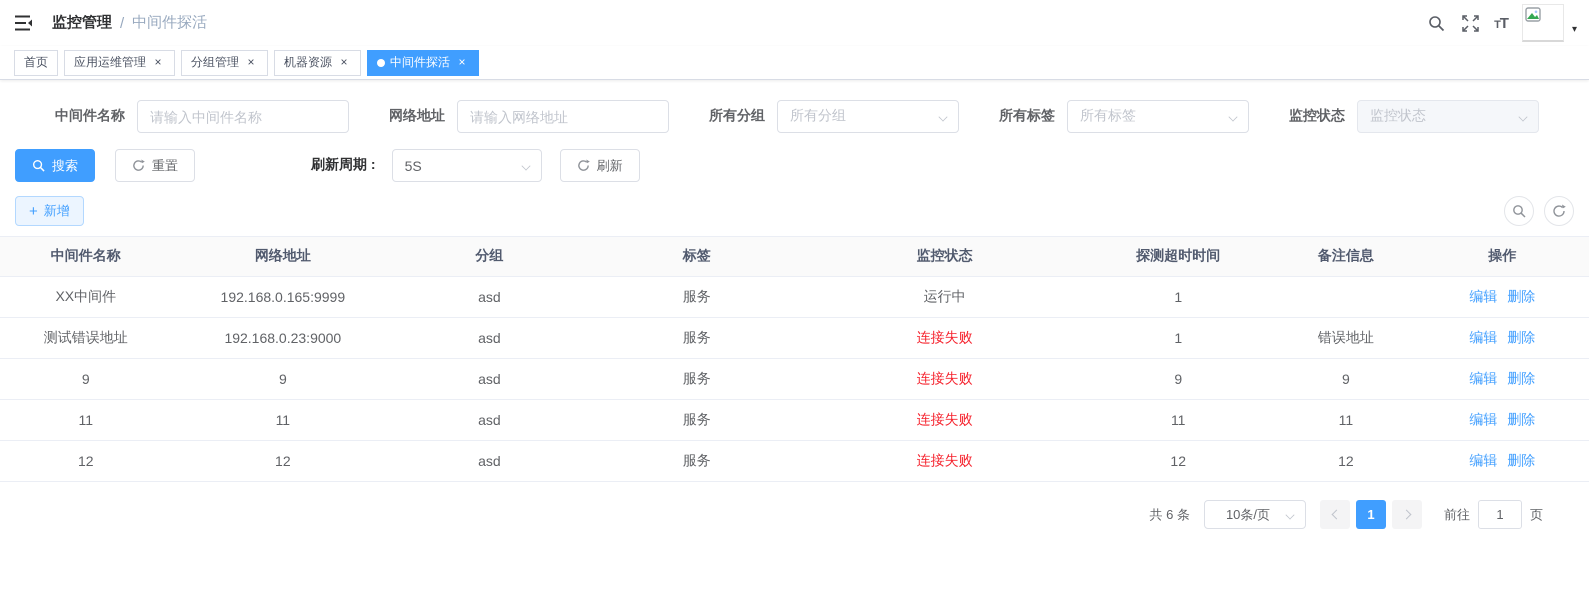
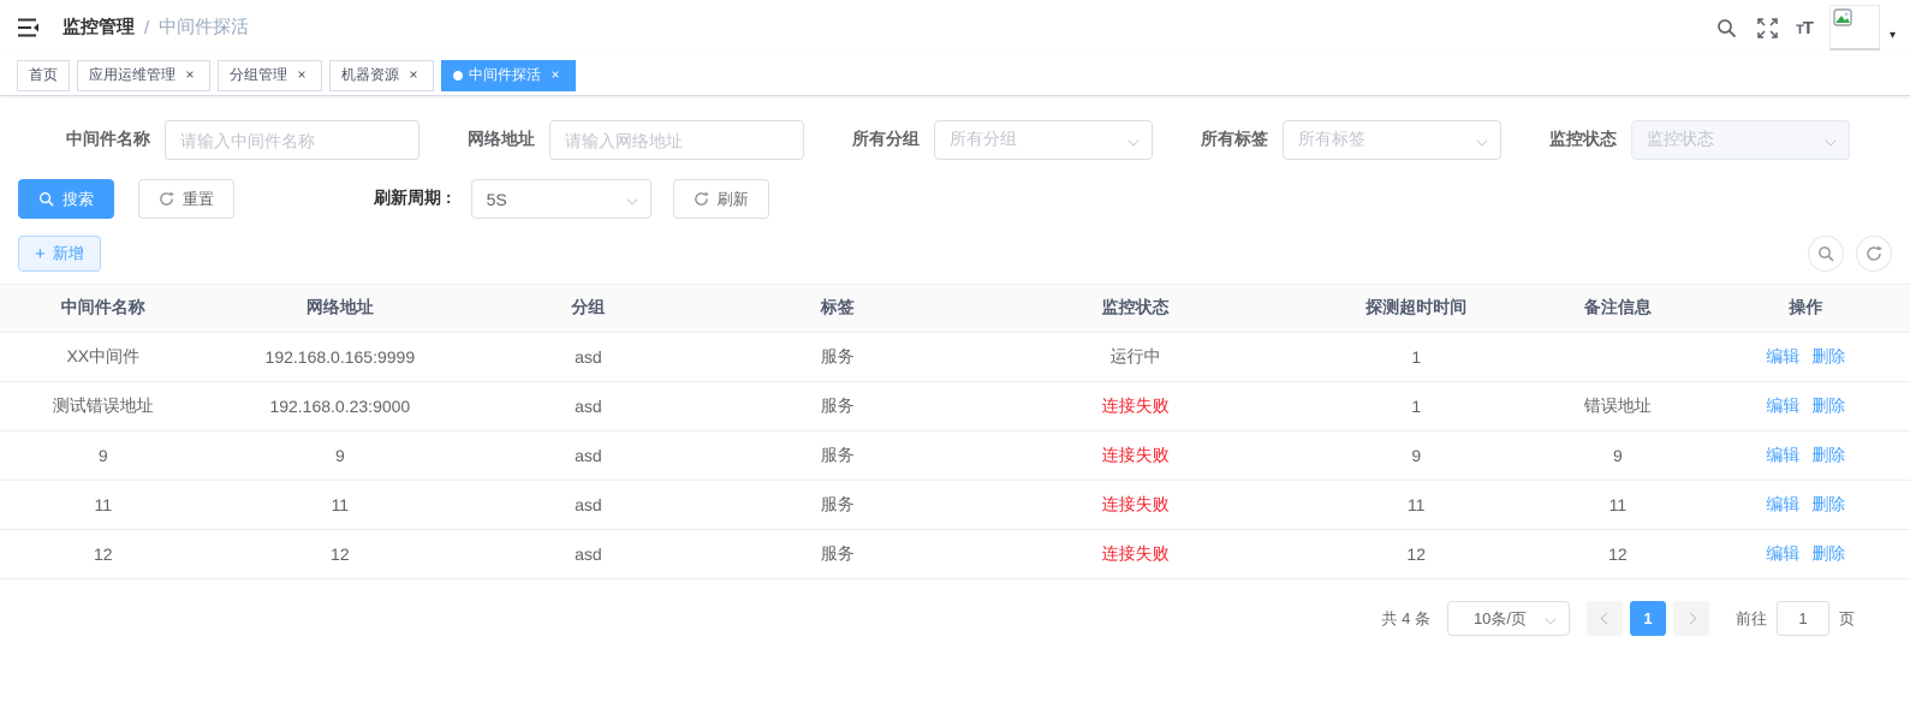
  监控管理
  /
  中间件探活
  TT
  ▾
  首页
  应用运维管理
  ×
  分组管理
  ×
  机器资源
  ×
  中间件探活
  ×
  中间件名称
  请输入中间件名称
  网络地址
  请输入网络地址
  所有分组
  所有分组
  所有标签
  所有标签
  监控状态
  监控状态
  搜索
  重置
  刷新周期 :
  5S
  刷新
  +
  新增
  中间件名称	网络地址	分组	标签	监控状态	探测超时时间	备注信息	操作
  XX中间件	192.168.0.165:9999	asd	服务	运行中	1		编辑 删除
  测试错误地址	192.168.0.23:9000	asd	服务	连接失败	1	错误地址	编辑 删除
  9	9	asd	服务	连接失败	9	9	编辑 删除
  11	11	asd	服务	连接失败	11	11	编辑 删除
  12	12	asd	服务	连接失败	12	12	编辑 删除
- 共 6 条
+ 共 4 条
  10条/页
  1
  前往
  1
  页
